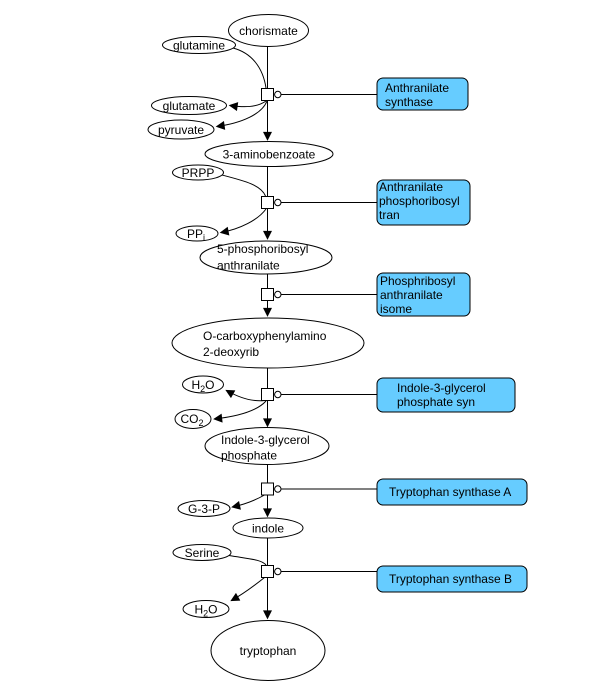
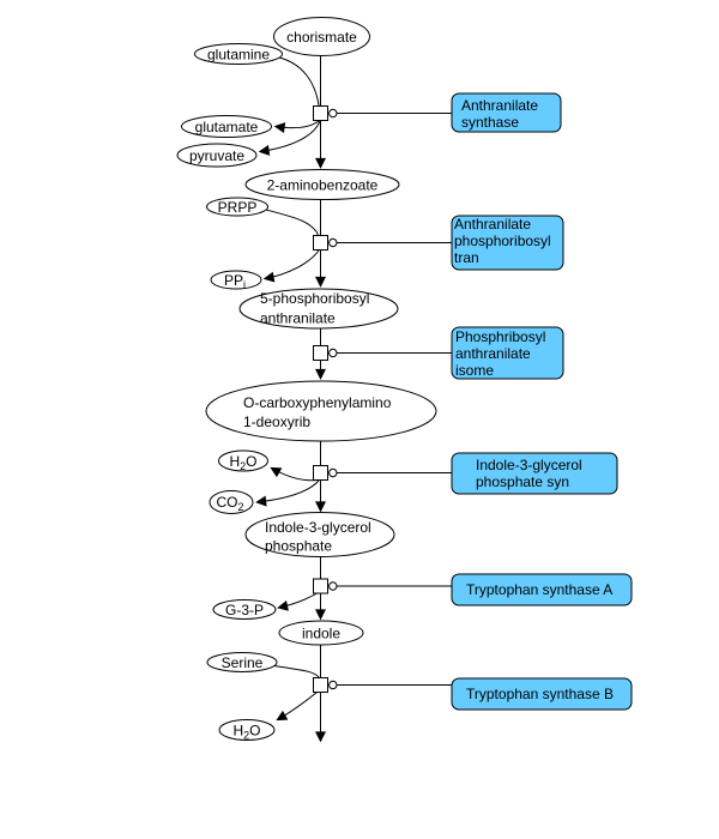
  chorismate
  glutamine
  glutamate
  pyruvate
- 3-aminobenzoate
+ 2-aminobenzoate
  PRPP
  PPi
  5-phosphoribosyl
  anthranilate
  O-carboxyphenylamino
- 2-deoxyrib
+ 1-deoxyrib
  H2O
  CO2
  Indole-3-glycerol
  phosphate
  G-3-P
  indole
  Serine
  H2O
- tryptophan
  Anthranilate
  synthase
  Anthranilate
  phosphoribosyl
  tran
  Phosphribosyl
  anthranilate
  isome
  Indole-3-glycerol
  phosphate syn
  Tryptophan synthase A
  Tryptophan synthase B
